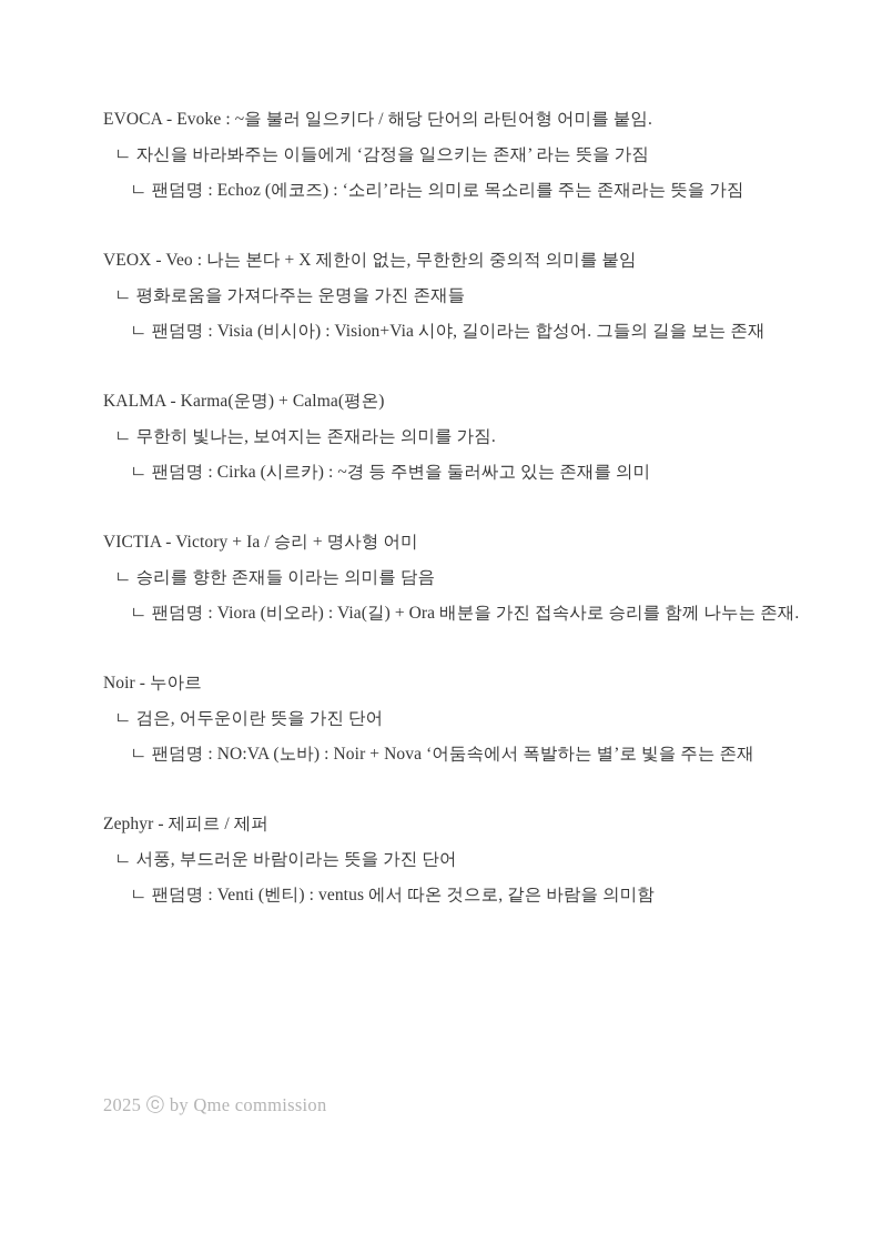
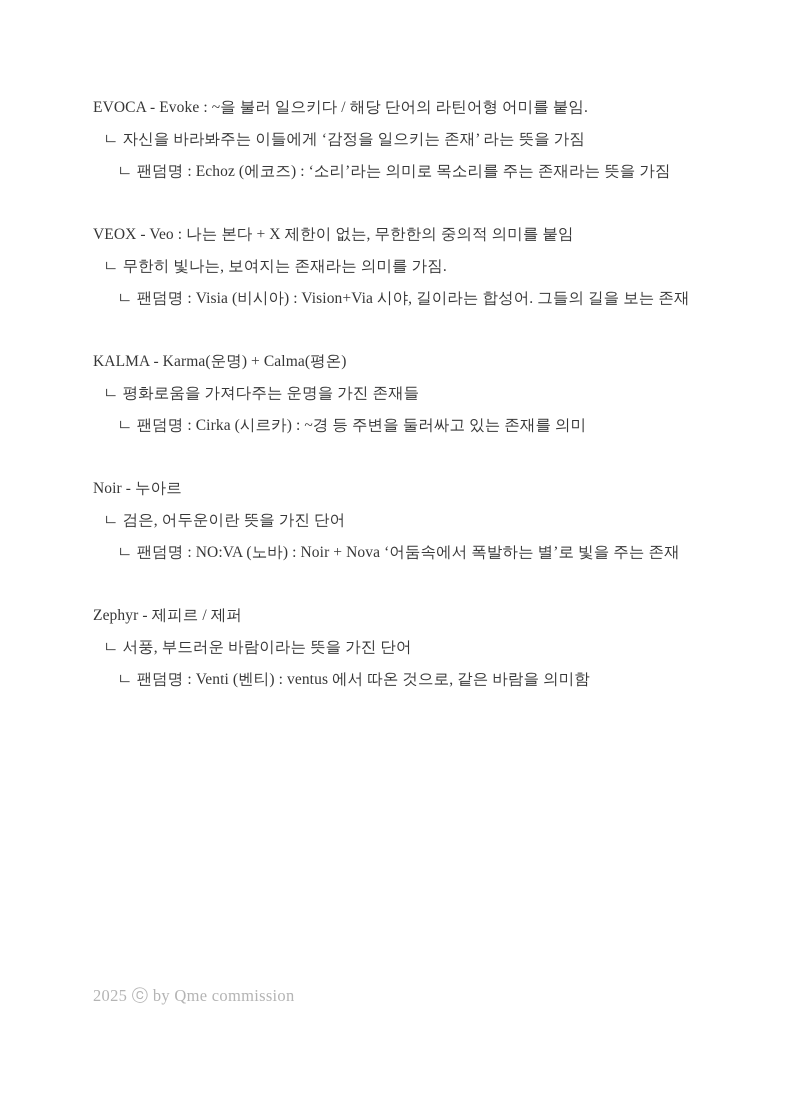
  EVOCA - Evoke : ~을 불러 일으키다 / 해당 단어의 라틴어형 어미를 붙임.
  ㄴ 자신을 바라봐주는 이들에게 ‘감정을 일으키는 존재’ 라는 뜻을 가짐
  ㄴ 팬덤명 : Echoz (에코즈) : ‘소리’라는 의미로 목소리를 주는 존재라는 뜻을 가짐
  VEOX - Veo : 나는 본다 + X 제한이 없는, 무한한의 중의적 의미를 붙임
- ㄴ 평화로움을 가져다주는 운명을 가진 존재들
+ ㄴ 무한히 빛나는, 보여지는 존재라는 의미를 가짐.
  ㄴ 팬덤명 : Visia (비시아) : Vision+Via 시야, 길이라는 합성어. 그들의 길을 보는 존재
  KALMA - Karma(운명) + Calma(평온)
- ㄴ 무한히 빛나는, 보여지는 존재라는 의미를 가짐.
+ ㄴ 평화로움을 가져다주는 운명을 가진 존재들
  ㄴ 팬덤명 : Cirka (시르카) : ~경 등 주변을 둘러싸고 있는 존재를 의미
- VICTIA - Victory + Ia / 승리 + 명사형 어미
- ㄴ 승리를 향한 존재들 이라는 의미를 담음
- ㄴ 팬덤명 : Viora (비오라) : Via(길) + Ora 배분을 가진 접속사로 승리를 함께 나누는 존재.
  Noir - 누아르
  ㄴ 검은, 어두운이란 뜻을 가진 단어
  ㄴ 팬덤명 : NO:VA (노바) : Noir + Nova ‘어둠속에서 폭발하는 별’로 빛을 주는 존재
  Zephyr - 제피르 / 제퍼
  ㄴ 서풍, 부드러운 바람이라는 뜻을 가진 단어
  ㄴ 팬덤명 : Venti (벤티) : ventus 에서 따온 것으로, 같은 바람을 의미함
  2025 ⓒ by Qme commission
